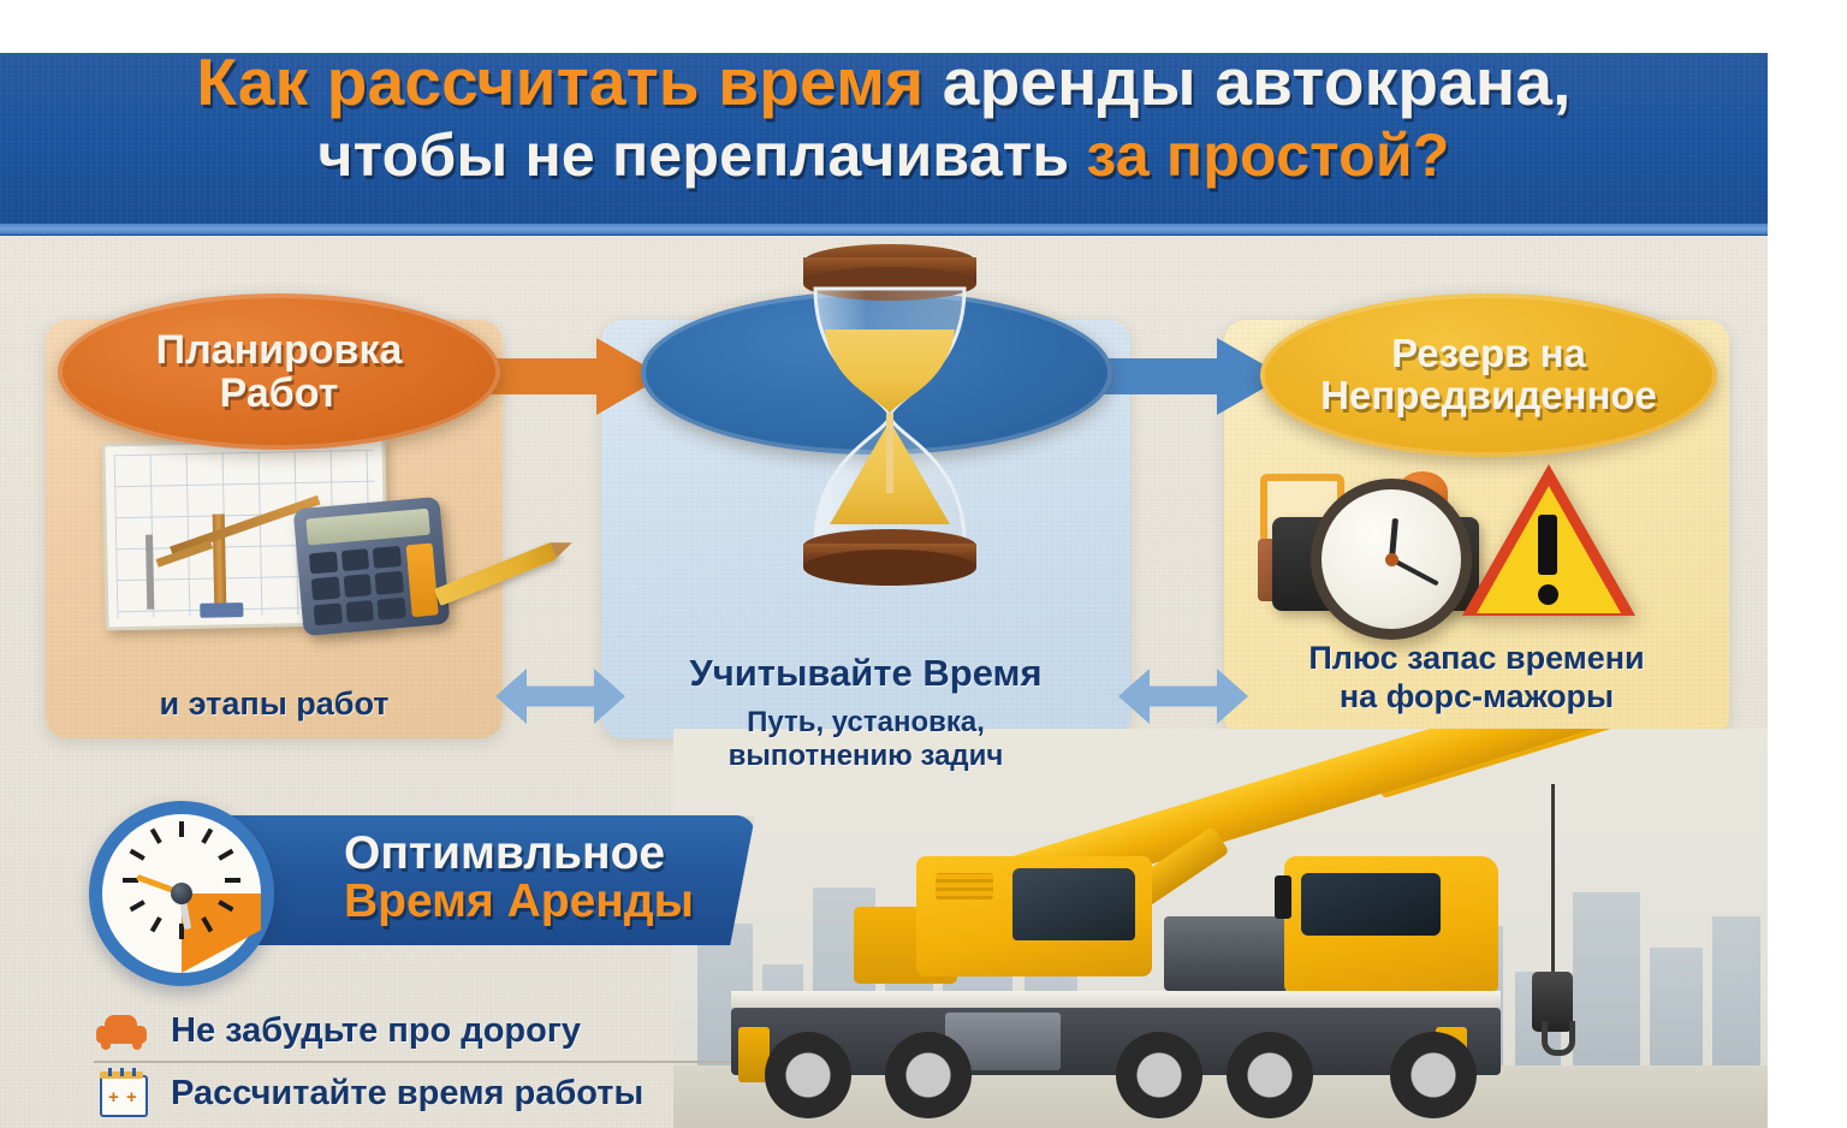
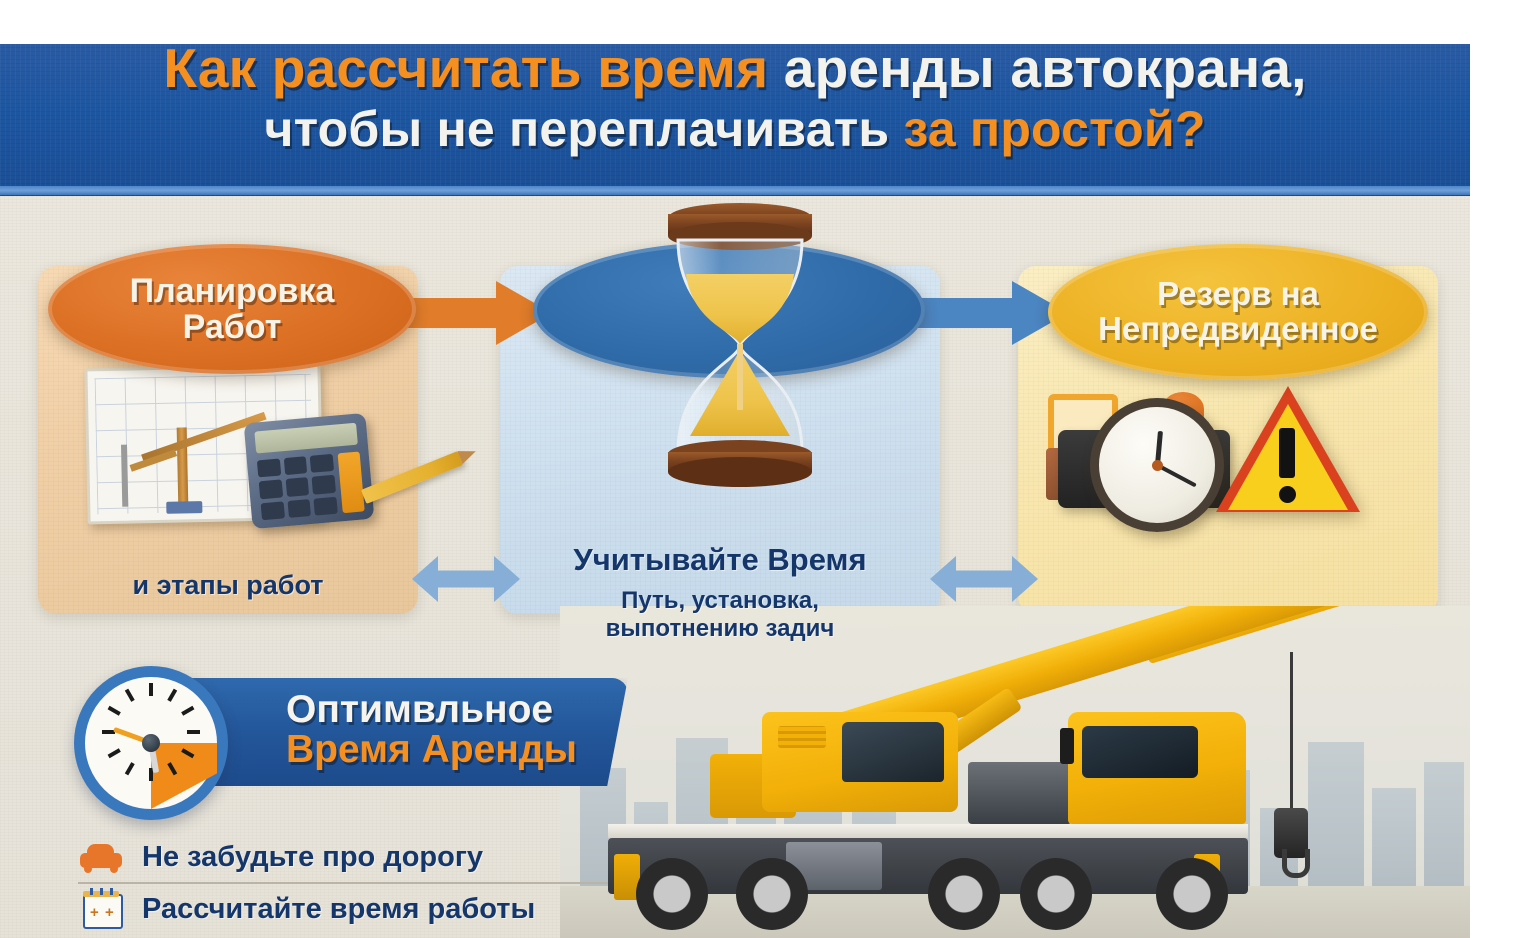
  Как рассчитать время аренды автокрана,
  чтобы не переплачивать за простой?
  Планировка
  Работ
  Резерв на
  Непредвиденное
  и этапы работ
  Учитывайте Время
  Путь, установка,
  выпотнению задич
- Плюс запас времени
- на форс-мажоры
  Оптимвльное
  Время Аренды
  Не забудьте про дорогу
  +
  +
  Рассчитайте время работы
